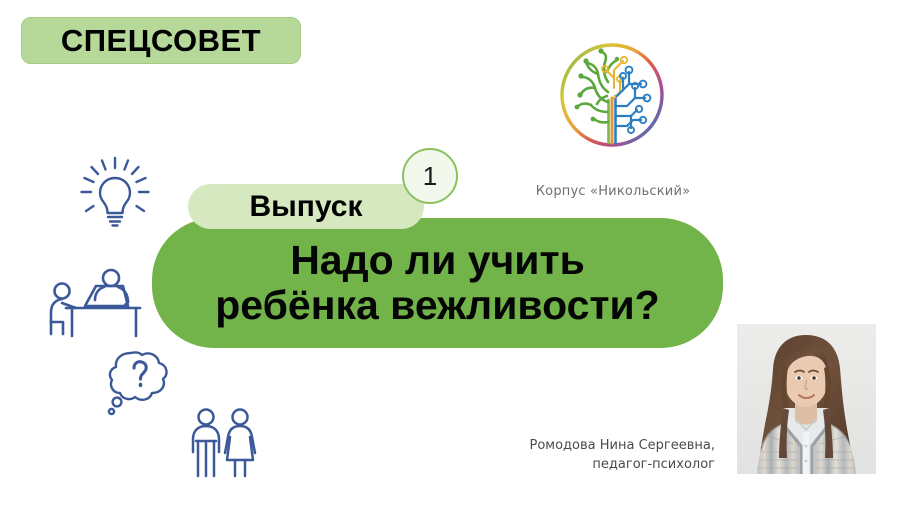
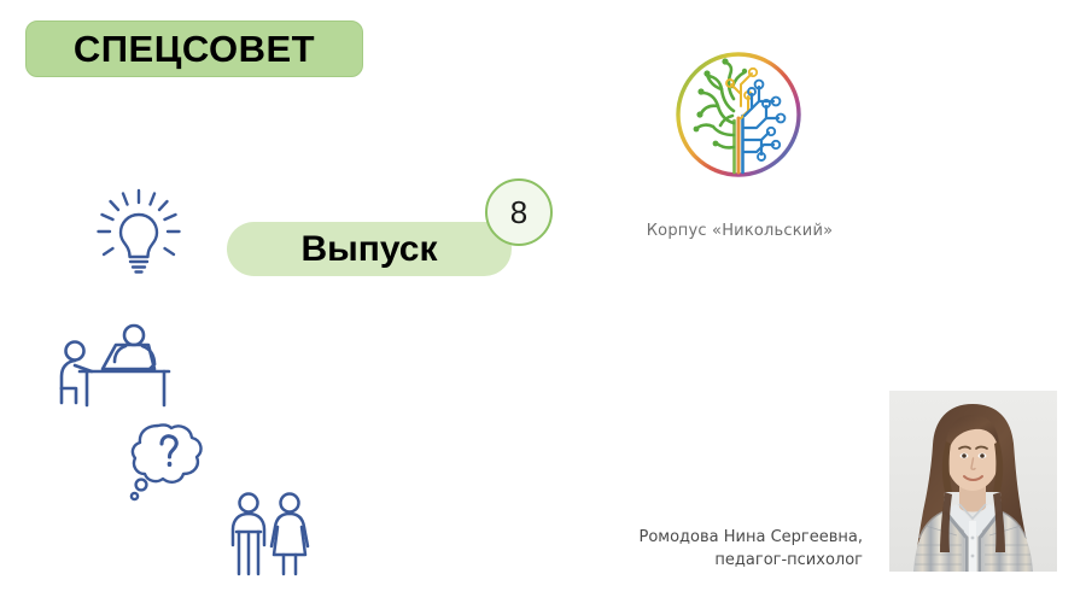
  СПЕЦСОВЕТ
  Корпус «Никольский»
  Выпуск
- 1
+ 8
- Надо ли учить
- ребёнка вежливости?
  Ромодова Нина Сергеевна,
  педагог-психолог
